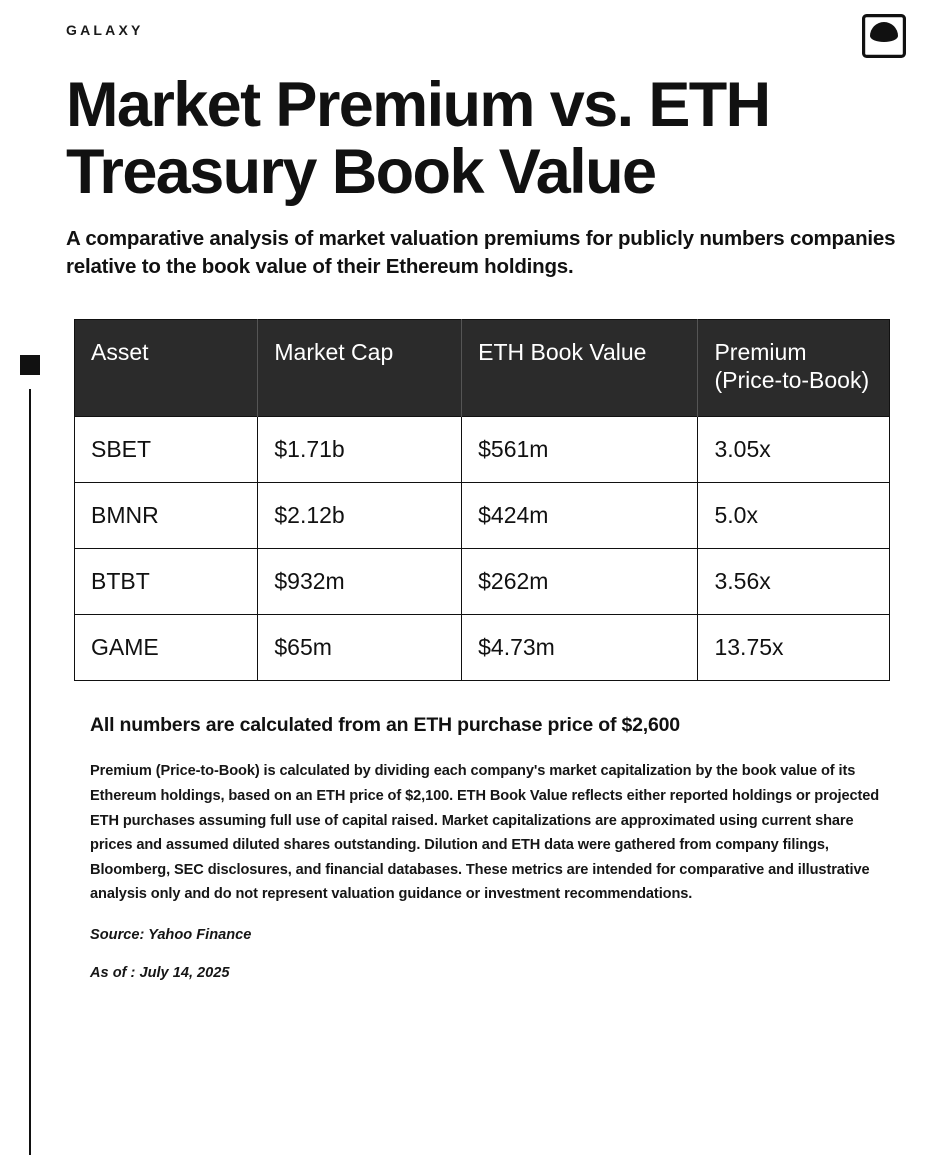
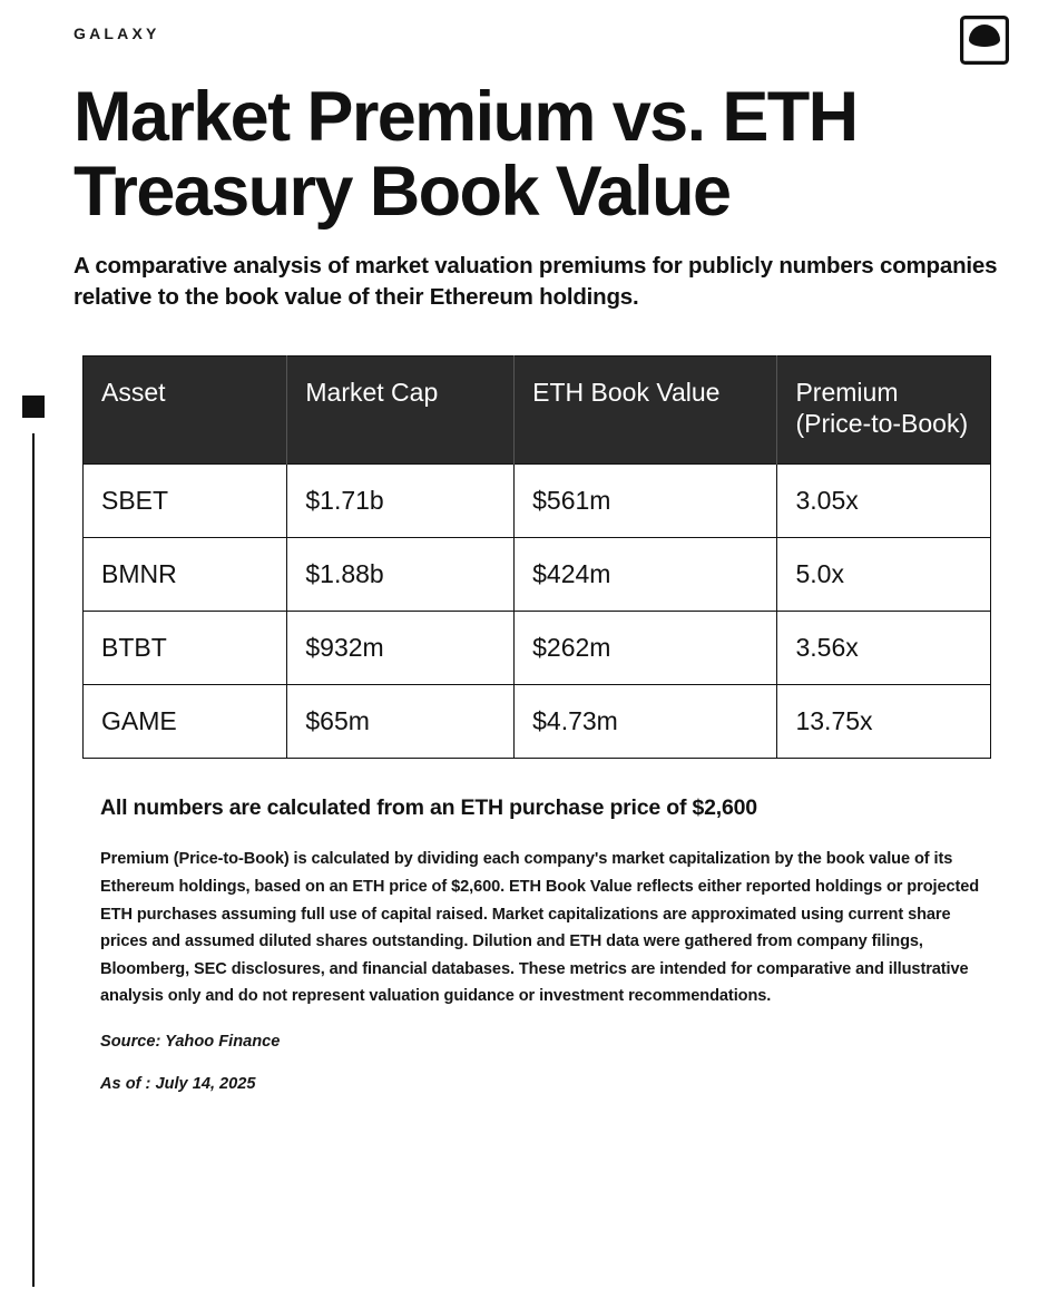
  GALAXY
  Market Premium vs. ETH Treasury Book Value
  A comparative analysis of market valuation premiums for publicly numbers companies relative to the book value of their Ethereum holdings.
  Asset	Market Cap	ETH Book Value	Premium (Price-to-Book)
  SBET	$1.71b	$561m	3.05x
- BMNR	$2.12b	$424m	5.0x
+ BMNR	$1.88b	$424m	5.0x
  BTBT	$932m	$262m	3.56x
  GAME	$65m	$4.73m	13.75x
  All numbers are calculated from an ETH purchase price of $2,600
- Premium (Price-to-Book) is calculated by dividing each company's market capitalization by the book value of its Ethereum holdings, based on an ETH price of $2,100. ETH Book Value reflects either reported holdings or projected ETH purchases assuming full use of capital raised. Market capitalizations are approximated using current share prices and assumed diluted shares outstanding. Dilution and ETH data were gathered from company filings, Bloomberg, SEC disclosures, and financial databases. These metrics are intended for comparative and illustrative analysis only and do not represent valuation guidance or investment recommendations.
+ Premium (Price-to-Book) is calculated by dividing each company's market capitalization by the book value of its Ethereum holdings, based on an ETH price of $2,600. ETH Book Value reflects either reported holdings or projected ETH purchases assuming full use of capital raised. Market capitalizations are approximated using current share prices and assumed diluted shares outstanding. Dilution and ETH data were gathered from company filings, Bloomberg, SEC disclosures, and financial databases. These metrics are intended for comparative and illustrative analysis only and do not represent valuation guidance or investment recommendations.
  Source: Yahoo Finance
  As of : July 14, 2025
